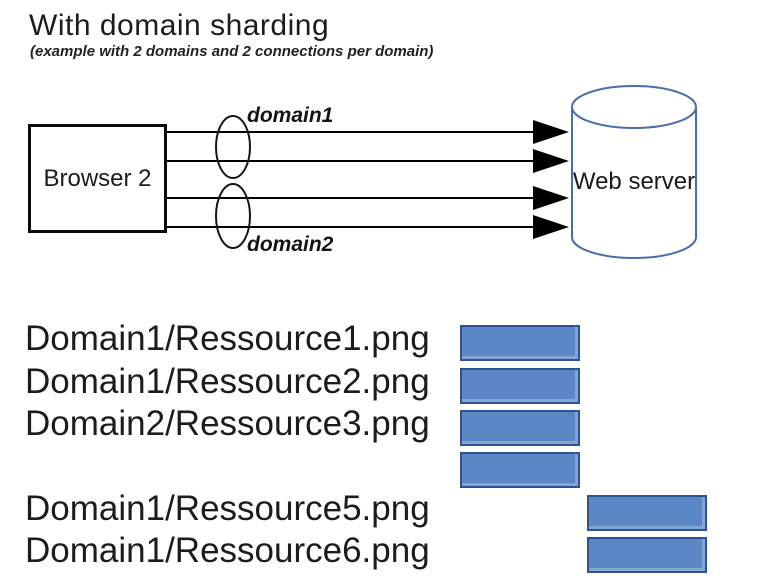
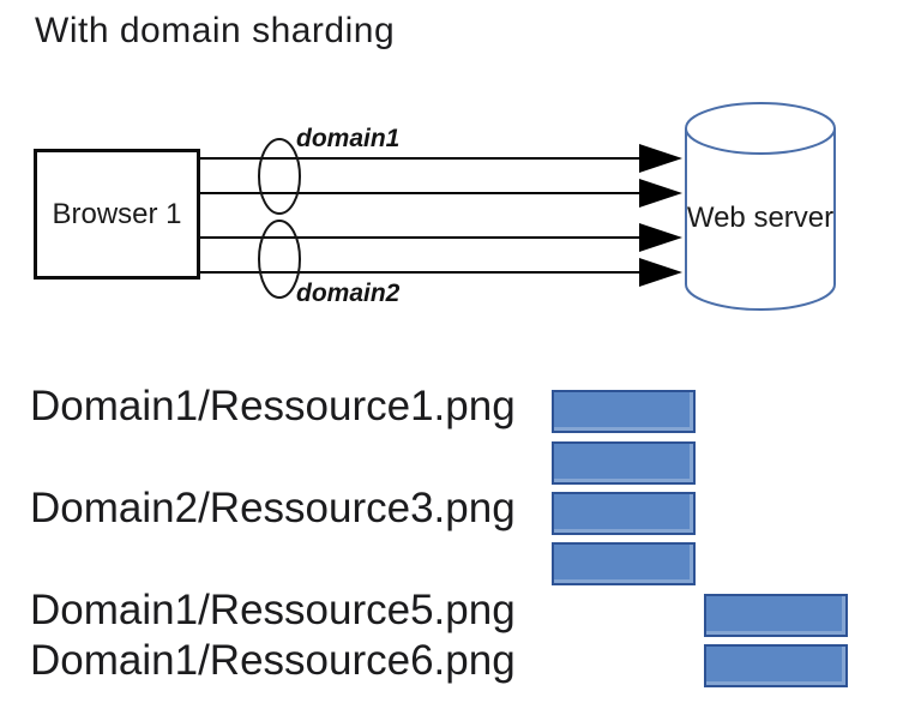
  With domain sharding
- (example with 2 domains and 2 connections per domain)
- Browser 2
+ Browser 1
  domain1
  domain2
  Web server
  Domain1/Ressource1.png
- Domain1/Ressource2.png
  Domain2/Ressource3.png
  Domain1/Ressource5.png
  Domain1/Ressource6.png
